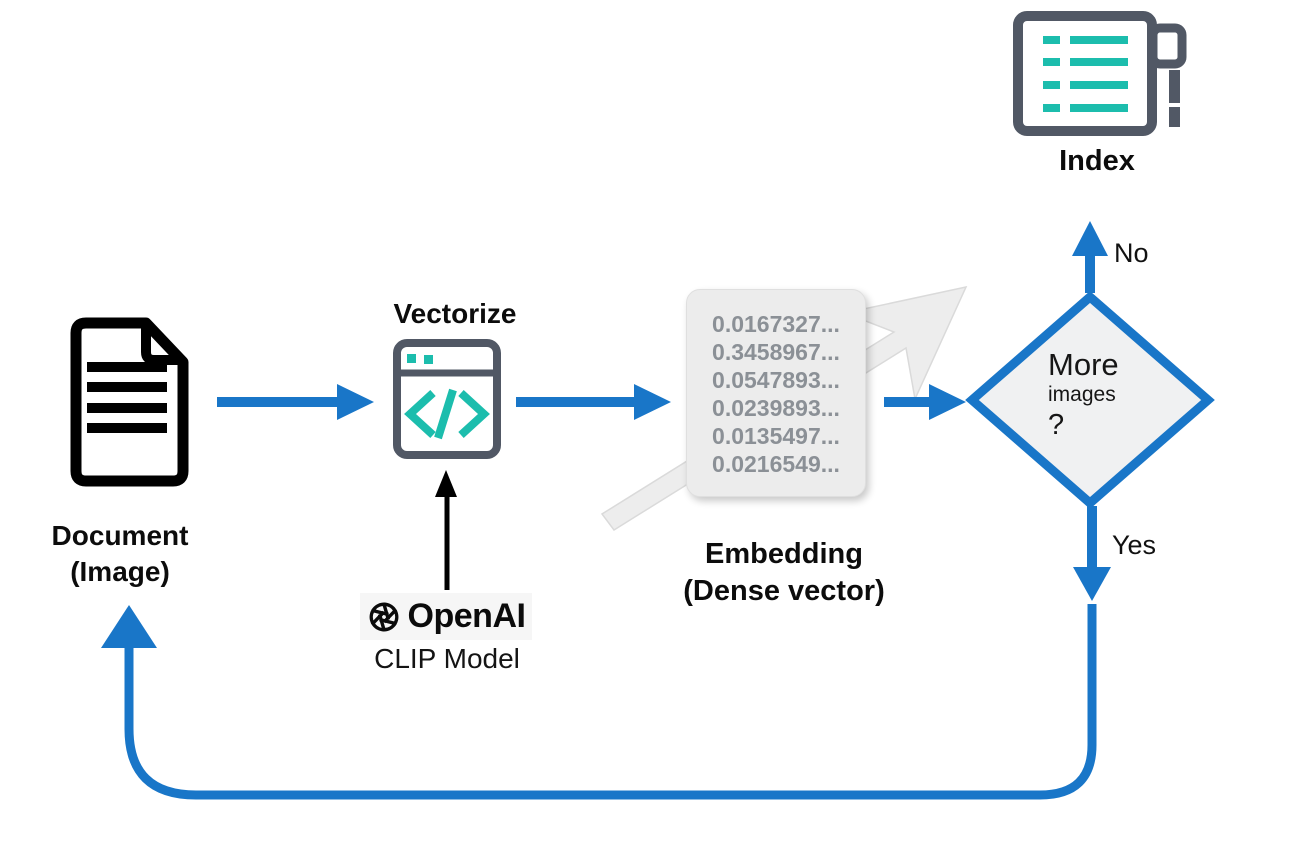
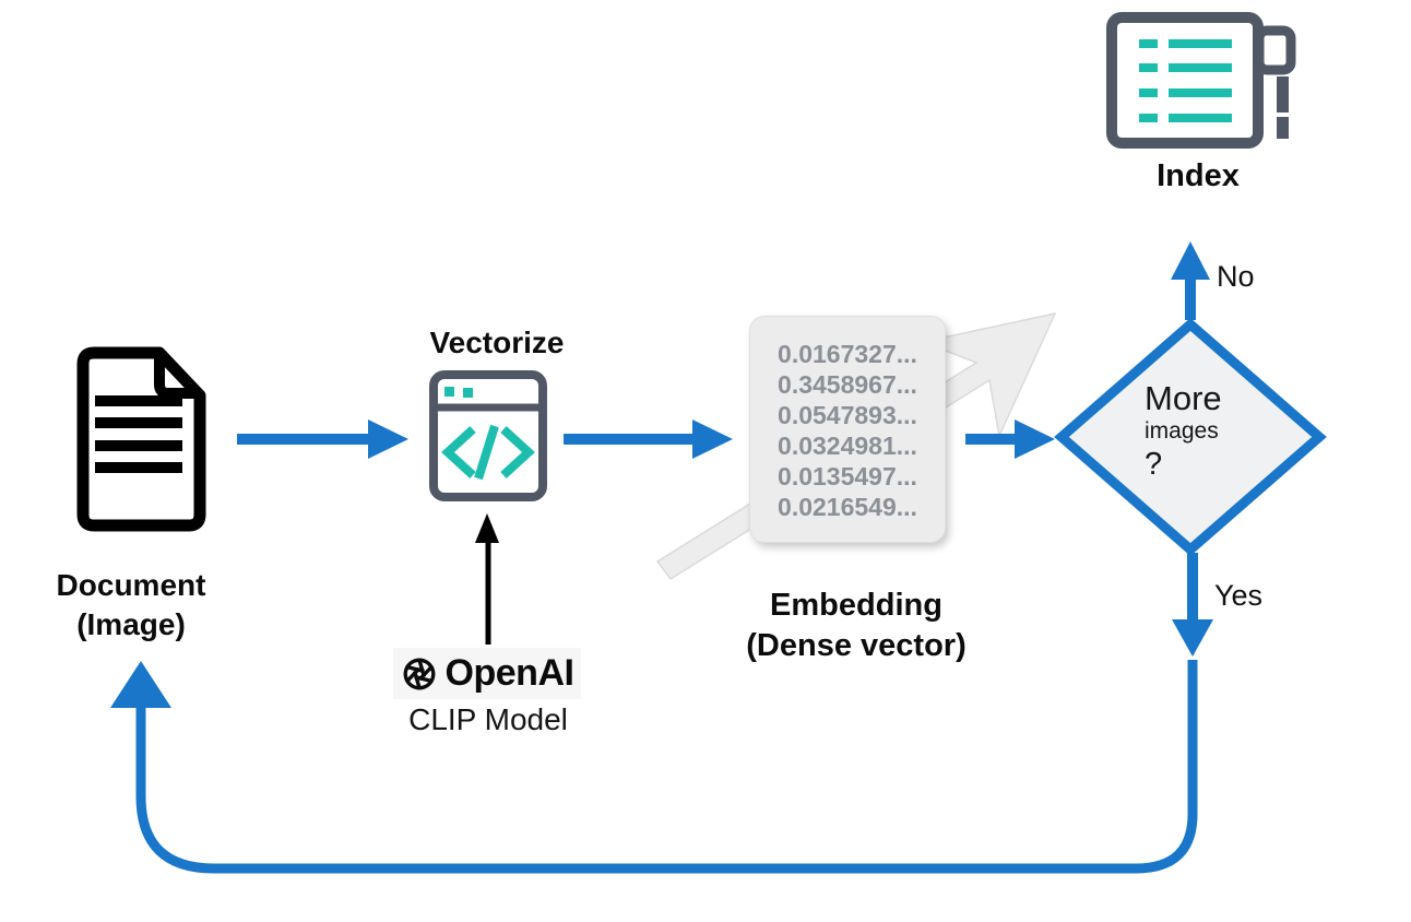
  0.0167327...
  0.3458967...
  0.0547893...
- 0.0239893...
+ 0.0324981...
  0.0135497...
  0.0216549...
  Document
  (Image)
  Vectorize
  OpenAI
  CLIP Model
  Embedding
  (Dense vector)
  More
  images
  ?
  No
  Yes
  Index
